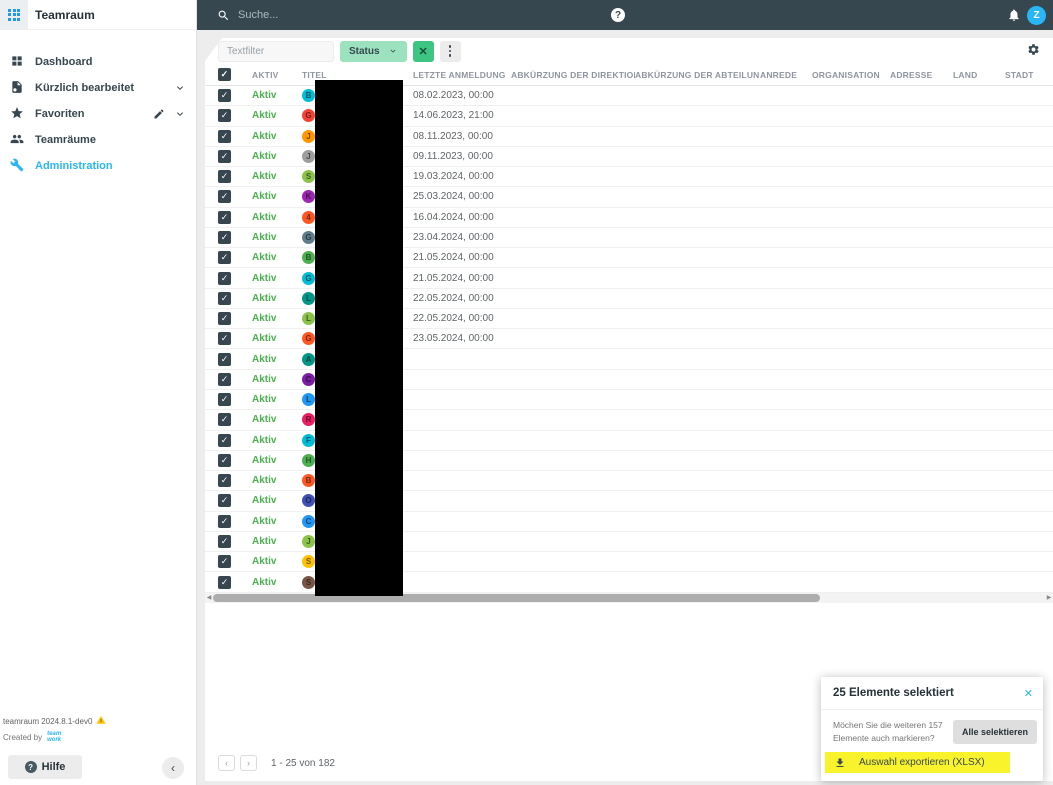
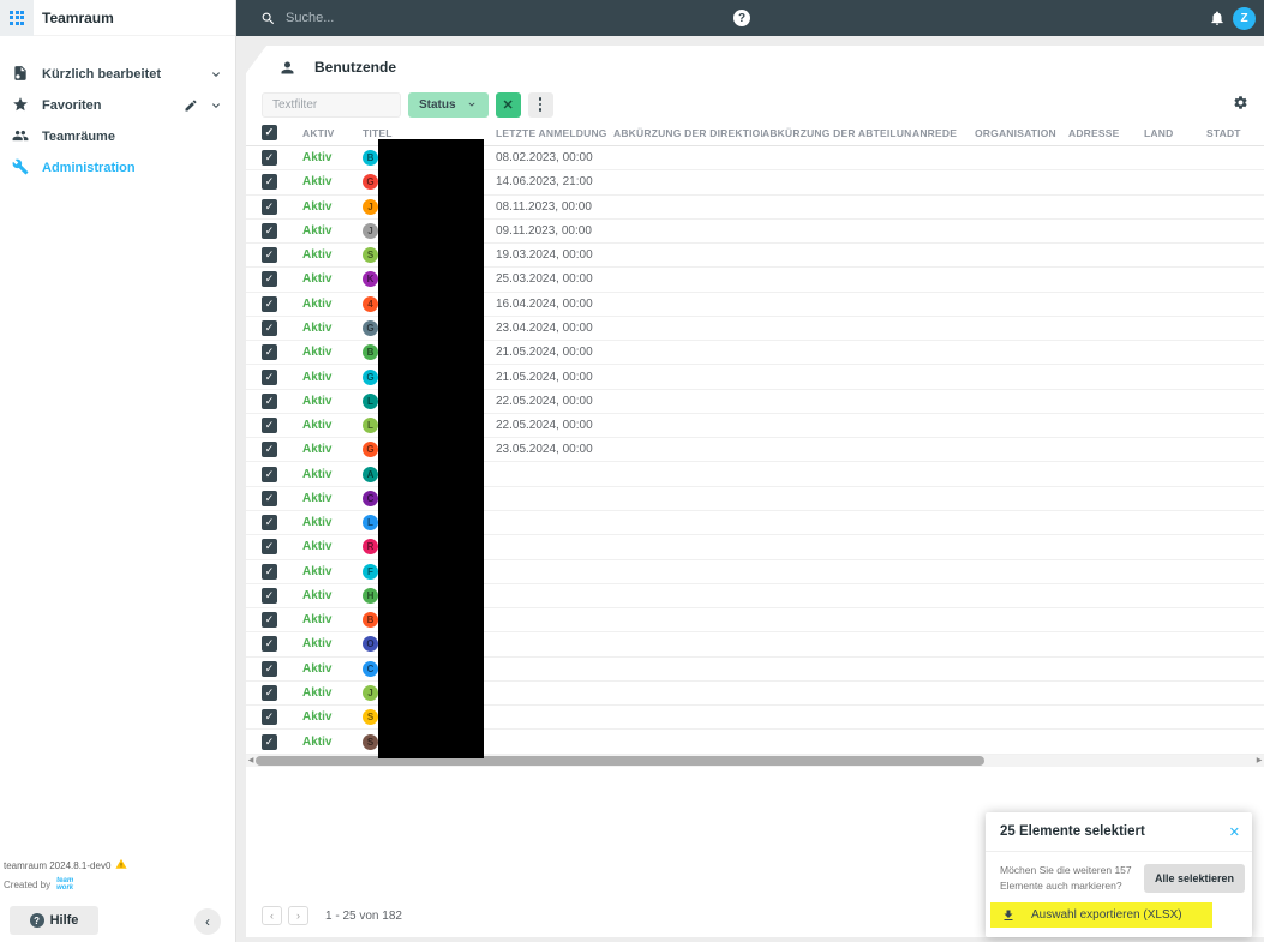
  Teamraum
- Dashboard
  Kürzlich bearbeitet
  Favoriten
  Teamräume
  Administration
  teamraum 2024.8.1-dev0
  Created by
  ?
  Hilfe
  ‹
  Suche...
  ?
  Z
+ Benutzende
  Textfilter
  Status
  ✕
  ✓
  AKTIV
  TITEL
  LETZTE ANMELDUNG
  ABKÜRZUNG DER DIREKTIO
  ABKÜRZUNG DER ABTEILUN
  ANREDE
  ORGANISATION
  ADRESSE
  LAND
  STADT
  ✓
  Aktiv
  B
  08.02.2023, 00:00
  ✓
  Aktiv
  G
  14.06.2023, 21:00
  ✓
  Aktiv
  J
  08.11.2023, 00:00
  ✓
  Aktiv
  J
  09.11.2023, 00:00
  ✓
  Aktiv
  S
  19.03.2024, 00:00
  ✓
  Aktiv
  K
  25.03.2024, 00:00
  ✓
  Aktiv
  4
  16.04.2024, 00:00
  ✓
  Aktiv
  G
  23.04.2024, 00:00
  ✓
  Aktiv
  B
  21.05.2024, 00:00
  ✓
  Aktiv
  G
  21.05.2024, 00:00
  ✓
  Aktiv
  L
  22.05.2024, 00:00
  ✓
  Aktiv
  L
  22.05.2024, 00:00
  ✓
  Aktiv
  G
  23.05.2024, 00:00
  ✓
  Aktiv
  A
  ✓
  Aktiv
  C
  ✓
  Aktiv
  L
  ✓
  Aktiv
  R
  ✓
  Aktiv
  F
  ✓
  Aktiv
  H
  ✓
  Aktiv
  B
  ✓
  Aktiv
  O
  ✓
  Aktiv
  C
  ✓
  Aktiv
  J
  ✓
  Aktiv
  S
  ✓
  Aktiv
  S
  ‹
  ›
  1 - 25 von 182
  25 Elemente selektiert
  ✕
  Möchen Sie die weiteren 157 Elemente auch markieren?
  Alle selektieren
  Auswahl exportieren (XLSX)
